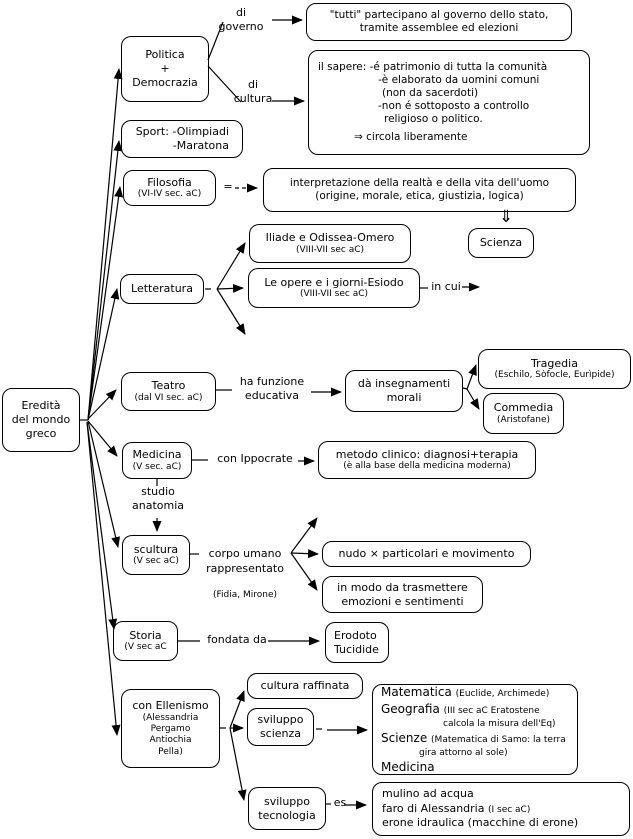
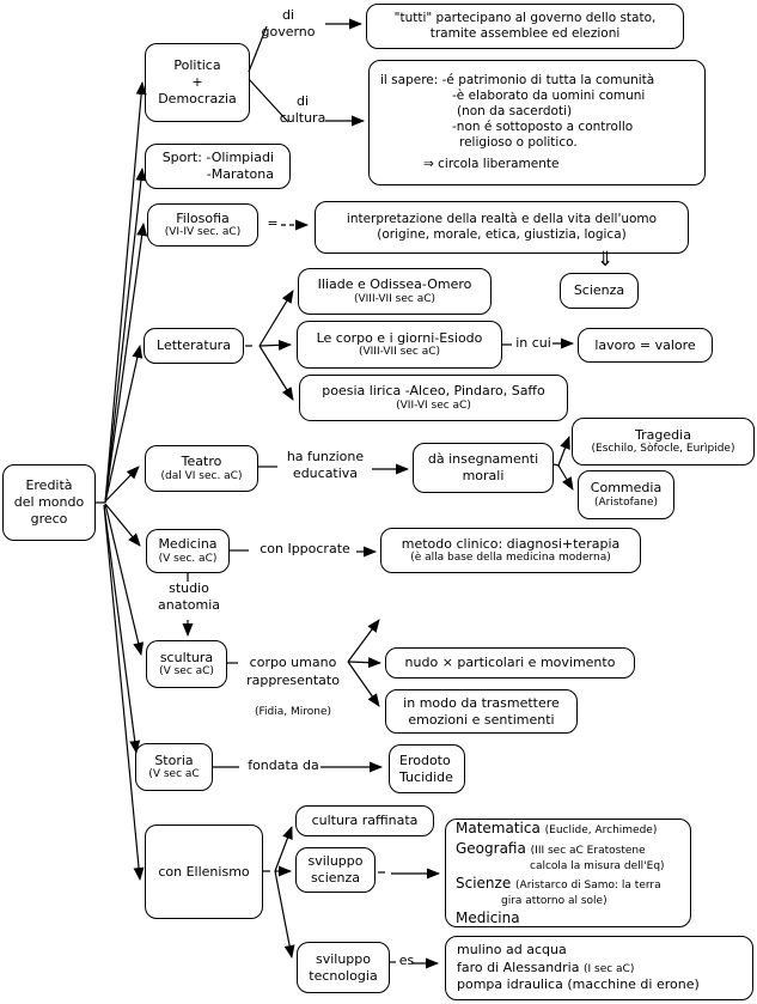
  Eredità
  del mondo
  greco
  Politica
  +
  Democrazia
  Sport: -Olimpiadi
  -Maratona
  Filosofia
  (VI-IV sec. aC)
  interpretazione della realtà e della vita dell'uomo
  (origine, morale, etica, giustizia, logica)
  "tutti" partecipano al governo dello stato,
  tramite assemblee ed elezioni
  il sapere: -é patrimonio di tutta la comunità
  -è elaborato da uomini comuni
  (non da sacerdoti)
  -non é sottoposto a controllo
  religioso o politico.
  ⇒ circola liberamente
  Scienza
  Iliade e Odissea-Omero
  (VIII-VII sec aC)
  Letteratura
- Le opere e i giorni-Esiodo
+ Le corpo e i giorni-Esiodo
  (VIII-VII sec aC)
+ lavoro = valore
+ poesia lirica -Alceo, Pindaro, Saffo
+ (VII-VI sec aC)
  Tragedia
  (Eschilo, Sòfocle, Eurìpide)
  Teatro
  (dal VI sec. aC)
  dà insegnamenti
  morali
  Commedia
  (Aristofane)
  Medicina
  (V sec. aC)
  metodo clinico: diagnosi+terapia
  (è alla base della medicina moderna)
  scultura
  (V sec aC)
  nudo × particolari e movimento
  in modo da trasmettere
  emozioni e sentimenti
  Storia
  (V sec aC
  Erodoto
  Tucidide
  con Ellenismo
- (Alessandria
- Pergamo
- Antiochia
- Pella)
  cultura raffinata
  sviluppo
  scienza
  Matematica (Euclide, Archimede)
  Geografia (III sec aC Eratostene
  calcola la misura dell'Eq)
- Scienze (Matematica di Samo: la terra
+ Scienze (Aristarco di Samo: la terra
  gira attorno al sole)
  Medicina
  sviluppo
  tecnologia
  mulino ad acqua
  faro di Alessandria (I sec aC)
- erone idraulica (macchine di erone)
+ pompa idraulica (macchine di erone)
  di
  governo
  di
  cultura
  =
  ⇓
  in cui
  ha funzione
  educativa
  con Ippocrate
  studio
  anatomia
  corpo umano
  rappresentato
  (Fidia, Mirone)
  fondata da
  es
